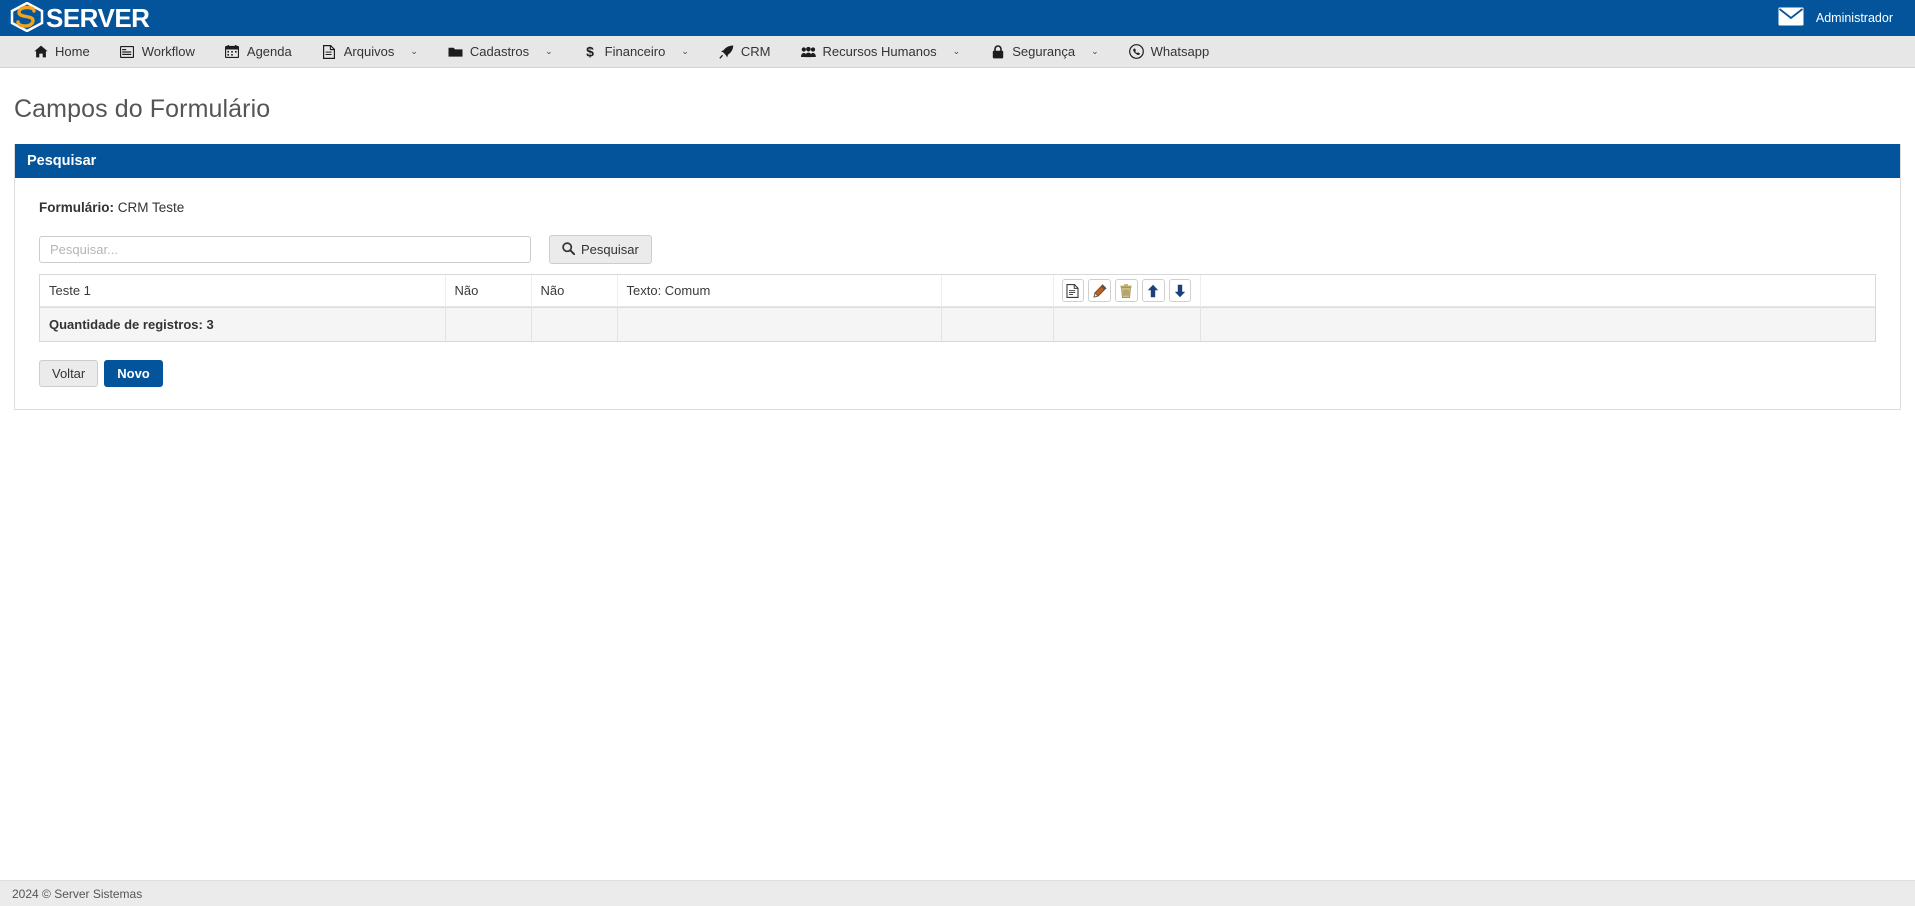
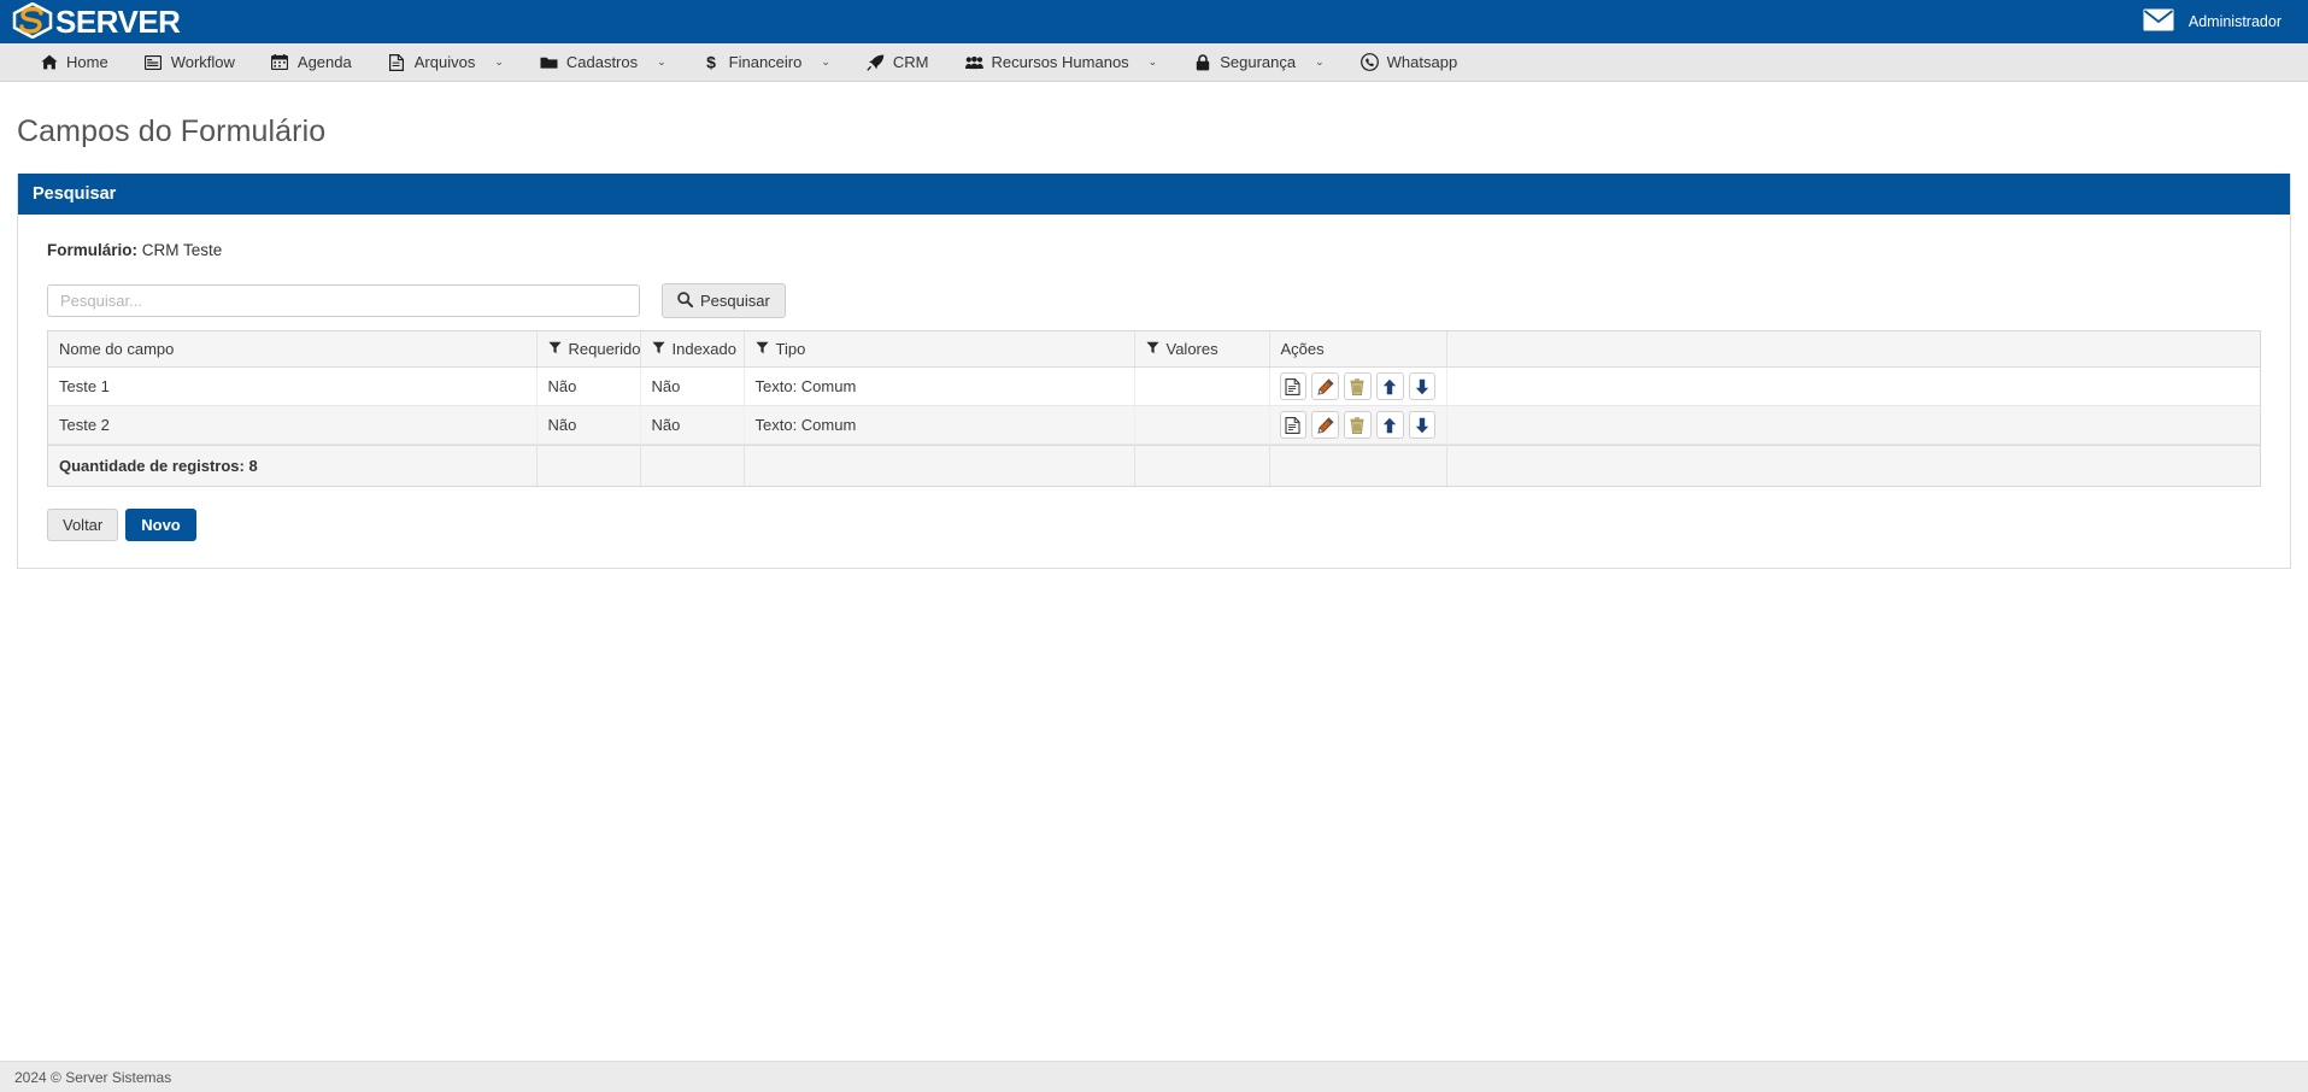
  SERVER
  Administrador
  Home
  Workflow
  Agenda
  Arquivos
  ⌄
  Cadastros
  ⌄
  $
  Financeiro
  ⌄
  CRM
  Recursos Humanos
  ⌄
  Segurança
  ⌄
  Whatsapp
  Campos do Formulário
  Pesquisar
  Formulário: CRM Teste
  Pesquisar...
  Pesquisar
+ Nome do campo	Requerido	Indexado	Tipo	Valores	Ações
  Teste 1	Não	Não	Texto: Comum
+ Teste 2	Não	Não	Texto: Comum
- Quantidade de registros: 3
+ Quantidade de registros: 8
  Voltar
  Novo
  2024 © Server Sistemas
